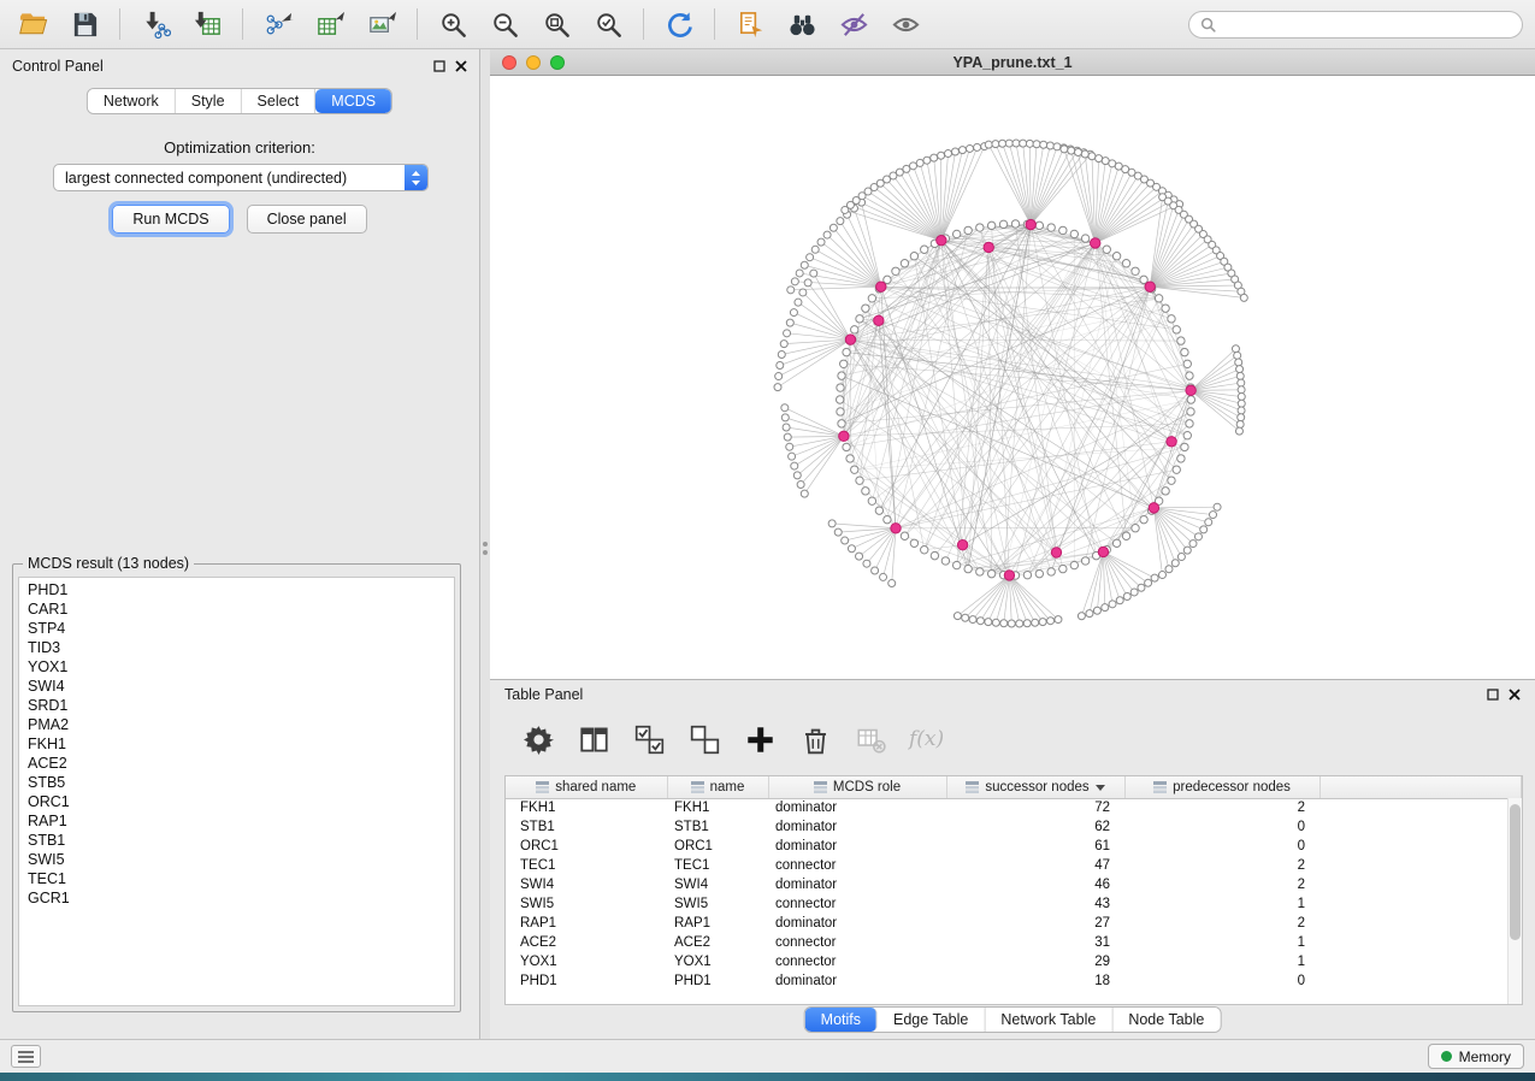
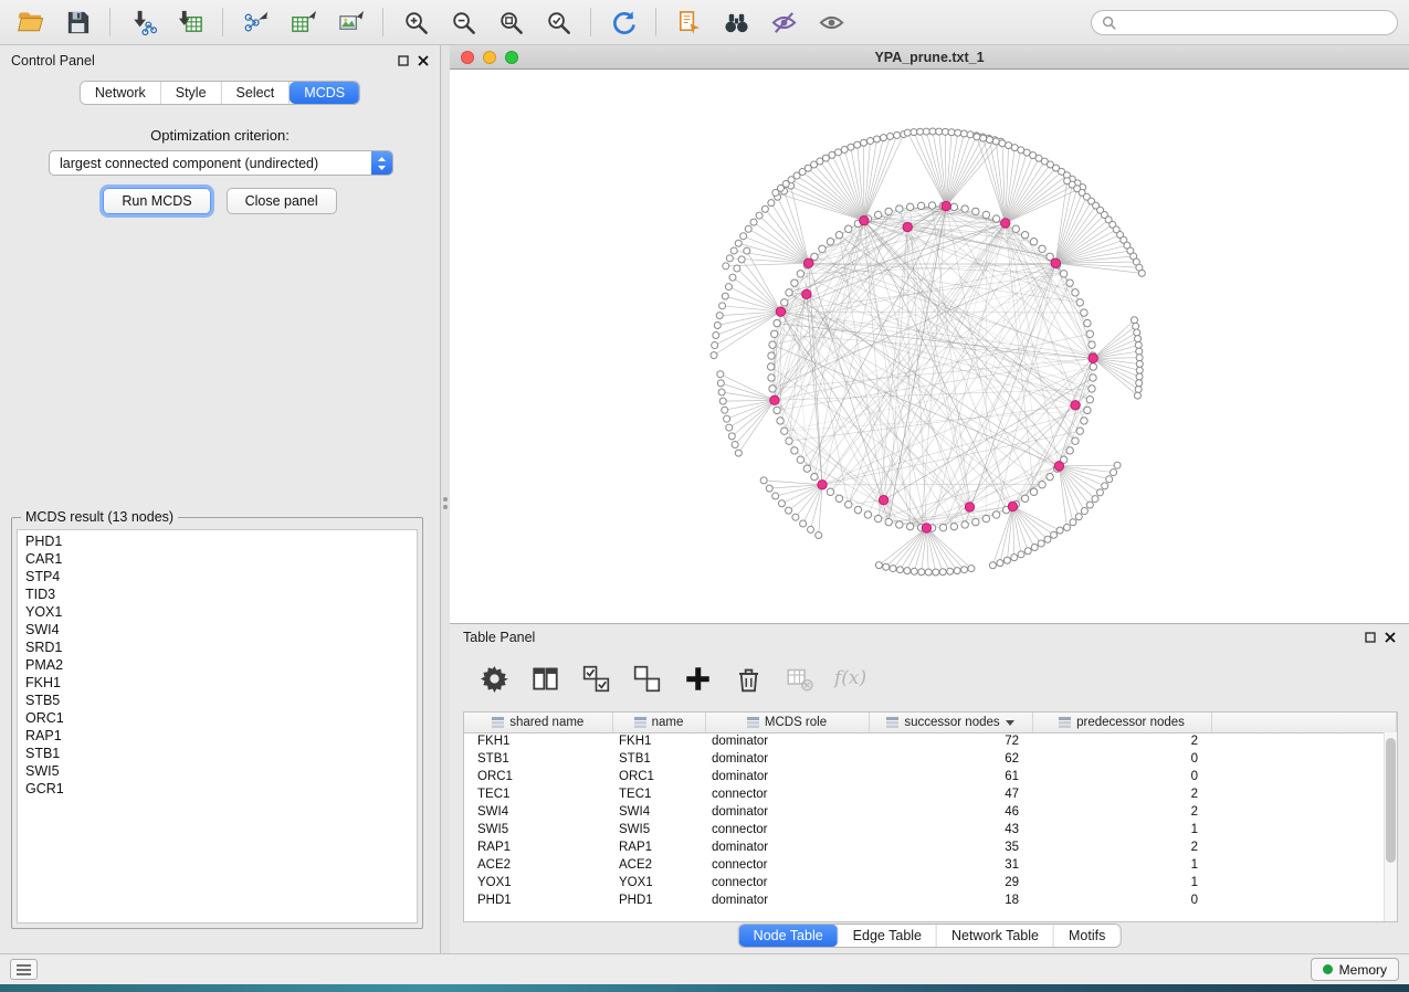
  Control Panel
  Network
  Style
  Select
  MCDS
  Optimization criterion:
  largest connected component (undirected)
  Run MCDS
  Close panel
  MCDS result (13 nodes)
  PHD1
  CAR1
  STP4
  TID3
  YOX1
  SWI4
  SRD1
  PMA2
  FKH1
- ACE2
  STB5
  ORC1
  RAP1
  STB1
  SWI5
- TEC1
  GCR1
  YPA_prune.txt_1
  Table Panel
  f(x)
  shared name	name	MCDS role	successor nodes	predecessor nodes
  FKH1	FKH1	dominator	72	2
  STB1	STB1	dominator	62	0
  ORC1	ORC1	dominator	61	0
  TEC1	TEC1	connector	47	2
  SWI4	SWI4	dominator	46	2
  SWI5	SWI5	connector	43	1
- RAP1	RAP1	dominator	27	2
+ RAP1	RAP1	dominator	35	2
  ACE2	ACE2	connector	31	1
  YOX1	YOX1	connector	29	1
  PHD1	PHD1	dominator	18	0
- Motifs
+ Node Table
  Edge Table
  Network Table
- Node Table
+ Motifs
  Memory
